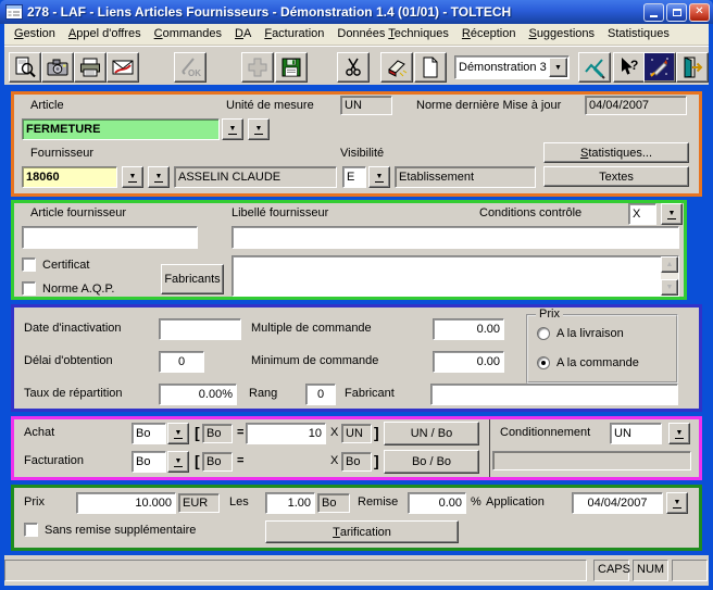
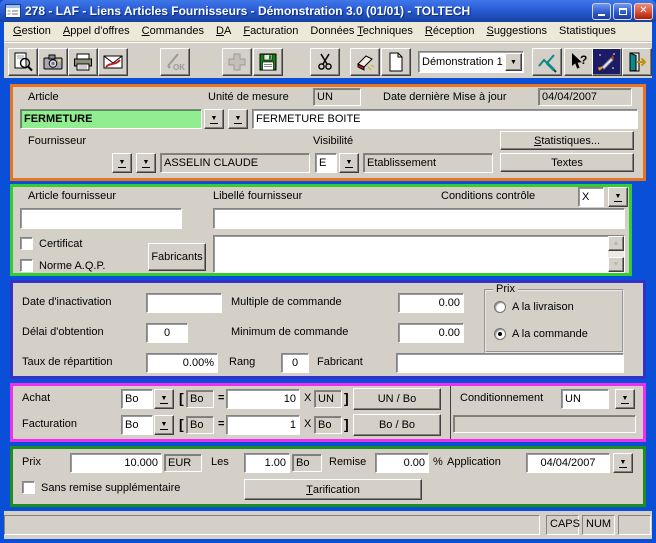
- 278 - LAF - Liens Articles Fournisseurs - Démonstration 1.4 (01/01) - TOLTECH
+ 278 - LAF - Liens Articles Fournisseurs - Démonstration 3.0 (01/01) - TOLTECH
  ✕
  Gestion
  Appel d'offres
  Commandes
  DA
  Facturation
  Données Techniques
  Réception
  Suggestions
  Statistiques
  OK
- Démonstration 3
+ Démonstration 1
  ?
  Article
  Unité de mesure
  UN
- Norme dernière Mise à jour
+ Date dernière Mise à jour
  04/04/2007
  FERMETURE
+ FERMETURE BOITE
  Fournisseur
  Visibilité
  S
  tatistiques...
- 18060
  ASSELIN CLAUDE
  E
  Etablissement
  Textes
  Article fournisseur
  Libellé fournisseur
  Conditions contrôle
  X
  Certificat
  Norme A.Q.P.
  Fabricants
  Date d'inactivation
  Multiple de commande
  0.00
  Prix
  A la livraison
  A la commande
  Délai d'obtention
  0
  Minimum de commande
  0.00
  Taux de répartition
  0.00%
  Rang
  0
  Fabricant
  Achat
  Bo
  [
  Bo
  =
  10
  X
  UN
  ]
  UN / Bo
  Facturation
  Bo
  [
  Bo
  =
+ 1
  X
  Bo
  ]
  Bo / Bo
  Conditionnement
  UN
  Prix
  10.000
  EUR
  Les
  1.00
  Bo
  Remise
  0.00
  %
  Application
  04/04/2007
  Sans remise supplémentaire
  T
  arification
  CAPS
  NUM
